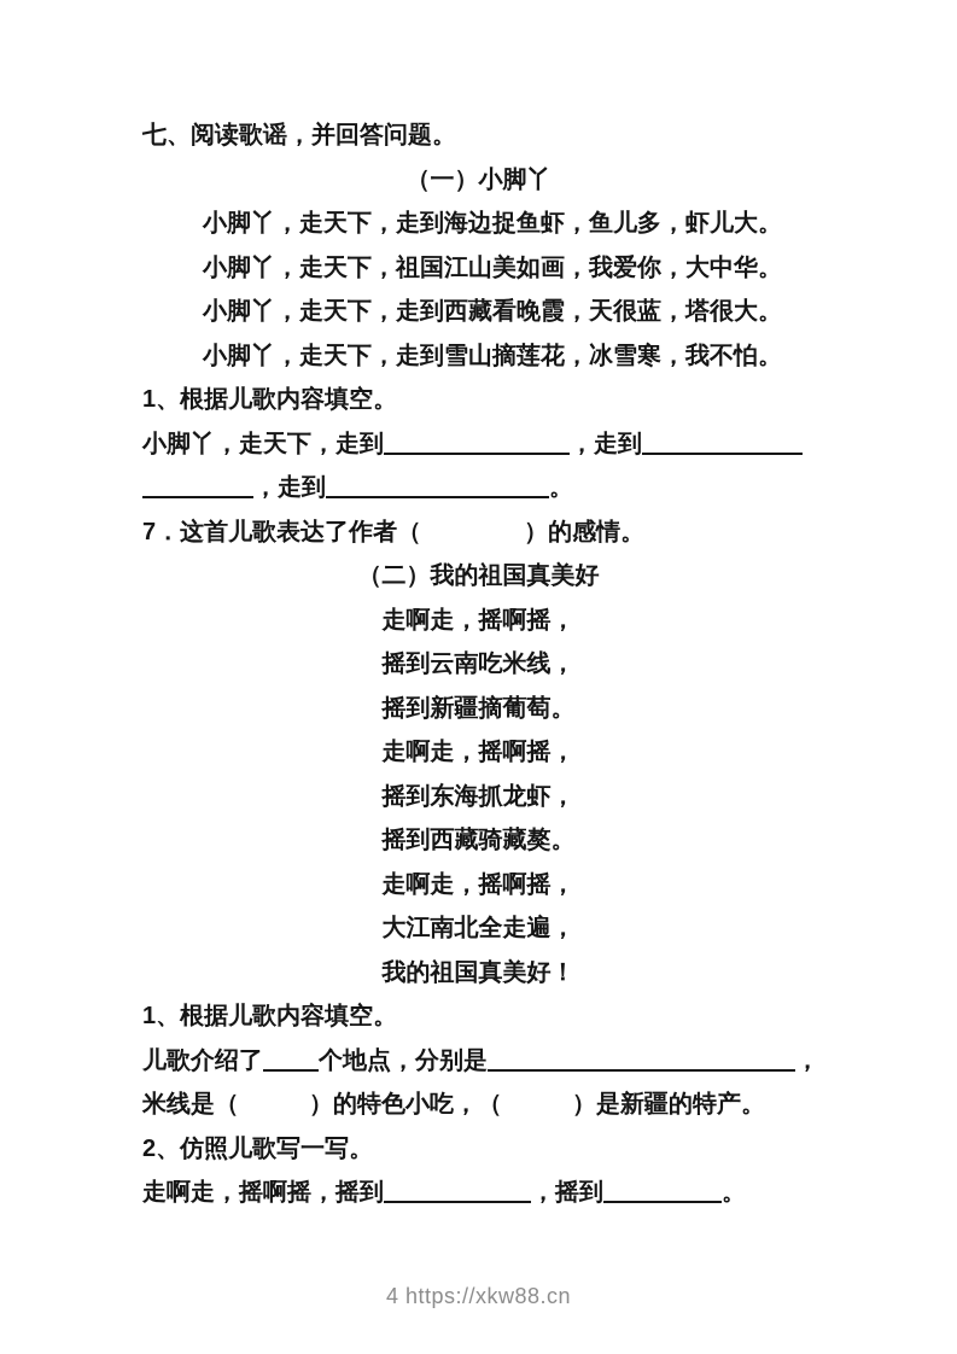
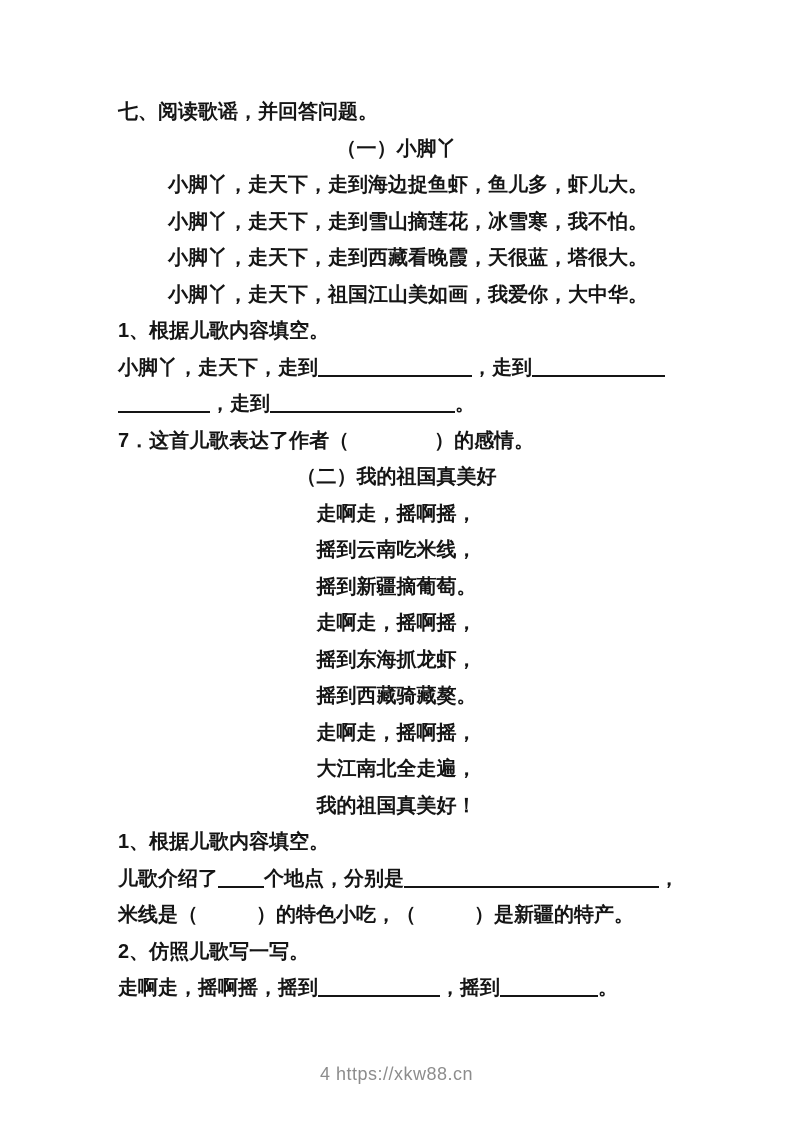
  七、阅读歌谣，并回答问题。
  （一）小脚丫
  小脚丫，走天下，走到海边捉鱼虾，鱼儿多，虾儿大。
- 小脚丫，走天下，祖国江山美如画，我爱你，大中华。
+ 小脚丫，走天下，走到雪山摘莲花，冰雪寒，我不怕。
  小脚丫，走天下，走到西藏看晚霞，天很蓝，塔很大。
- 小脚丫，走天下，走到雪山摘莲花，冰雪寒，我不怕。
+ 小脚丫，走天下，祖国江山美如画，我爱你，大中华。
  1、根据儿歌内容填空。
  小脚丫，走天下，走到 ，走到
  ，走到 。
  7．这首儿歌表达了作者（ ）的感情。
  （二）我的祖国真美好
  走啊走，摇啊摇，
  摇到云南吃米线，
  摇到新疆摘葡萄。
  走啊走，摇啊摇，
  摇到东海抓龙虾，
  摇到西藏骑藏獒。
  走啊走，摇啊摇，
  大江南北全走遍，
  我的祖国真美好！
  1、根据儿歌内容填空。
  儿歌介绍了 个地点，分别是 ，
  米线是（ ）的特色小吃，（ ）是新疆的特产。
  2、仿照儿歌写一写。
  走啊走，摇啊摇，摇到 ，摇到 。
  4 https://xkw88.cn
